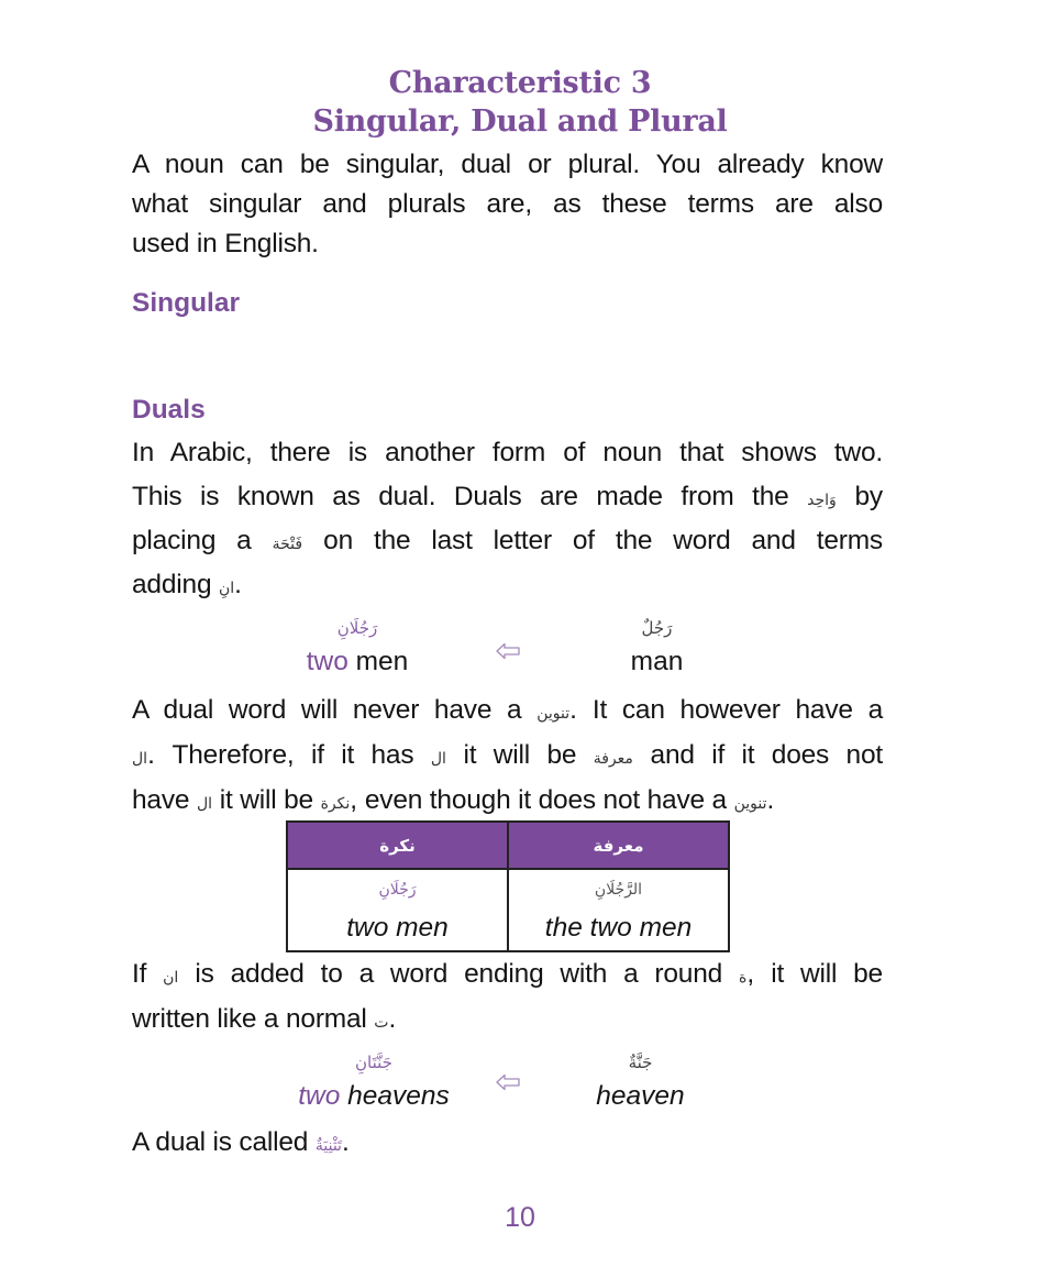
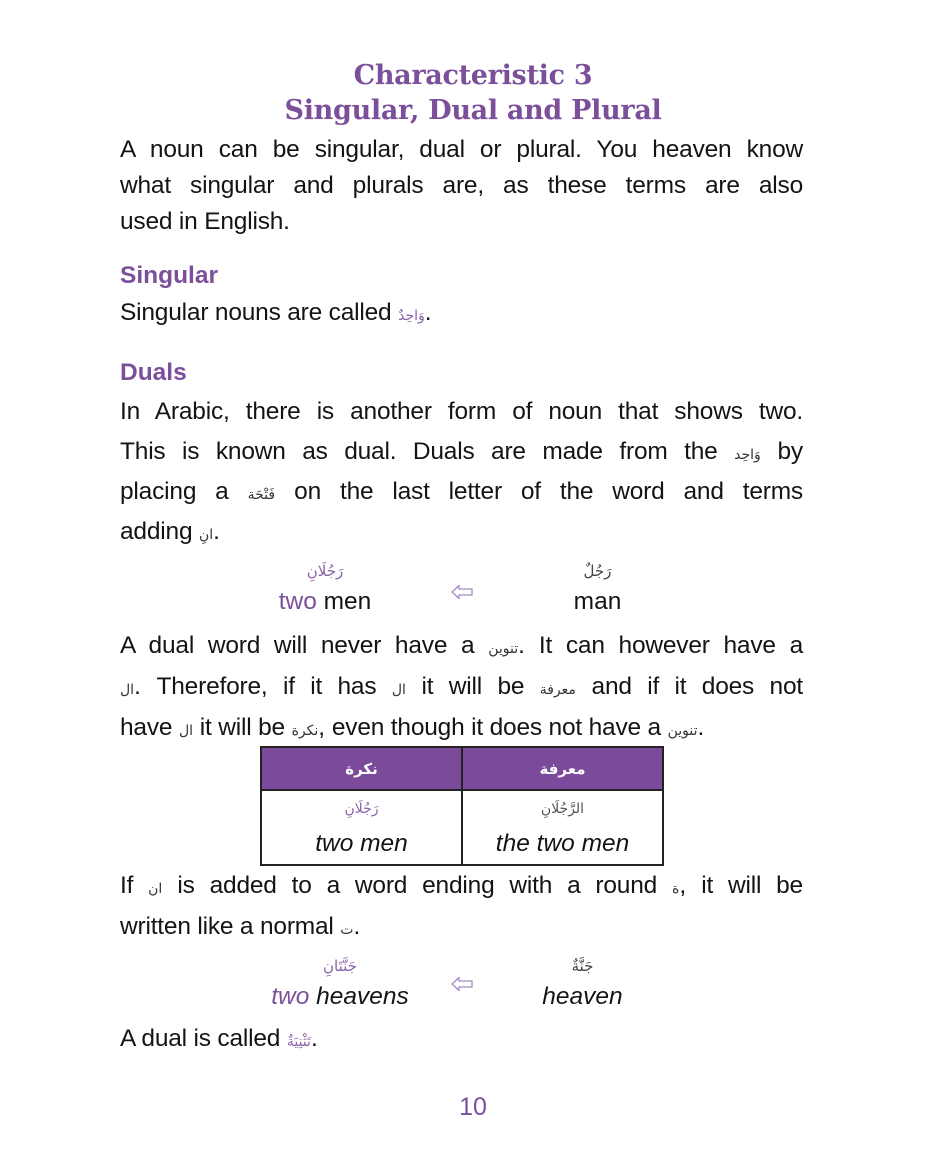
  Characteristic 3
  Singular, Dual and Plural
- A noun can be singular, dual or plural. You already know
+ A noun can be singular, dual or plural. You heaven know
  what singular and plurals are, as these terms are also
  used in English.
  Singular
+ Singular nouns are called وَاحِدٌ .
  Duals
  In Arabic, there is another form of noun that shows two.
  This is known as dual. Duals are made from the وَاحِد by
  placing a فَتْحَة on the last letter of the word and terms
  adding انِ .
  رَجُلَانِ
  two men
  رَجُلٌ
  man
  A dual word will never have a تنوين . It can however have a
  ال . Therefore, if it has ال it will be معرفة and if it does not
  have ال it will be نكرة , even though it does not have a تنوين .
  نكرة	معرفة
  رَجُلَانِ two men	الرَّجُلَانِ the two men
  If ان is added to a word ending with a round ة, it will be
  written like a normal ت.
  جَنَّتَانِ
  two heavens
  جَنَّةٌ
  heaven
  A dual is called تَثْنِيَةٌ .
  10
